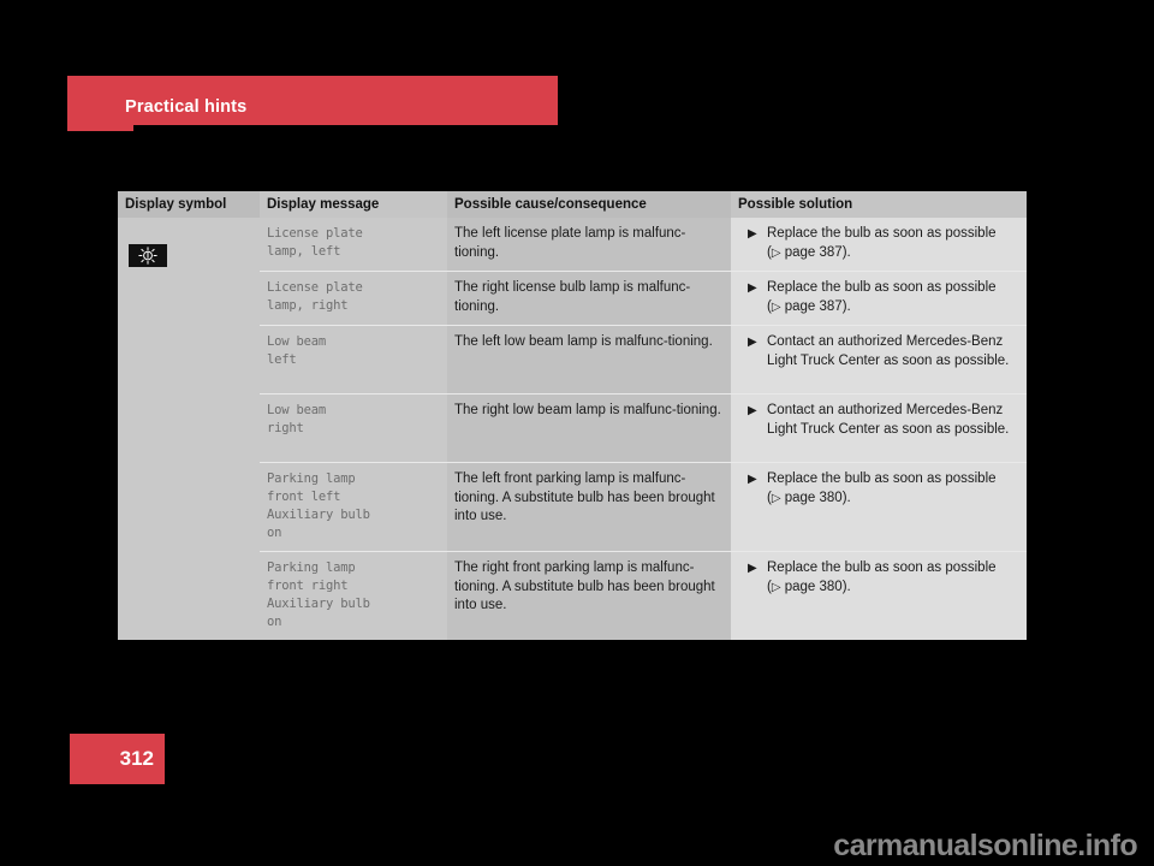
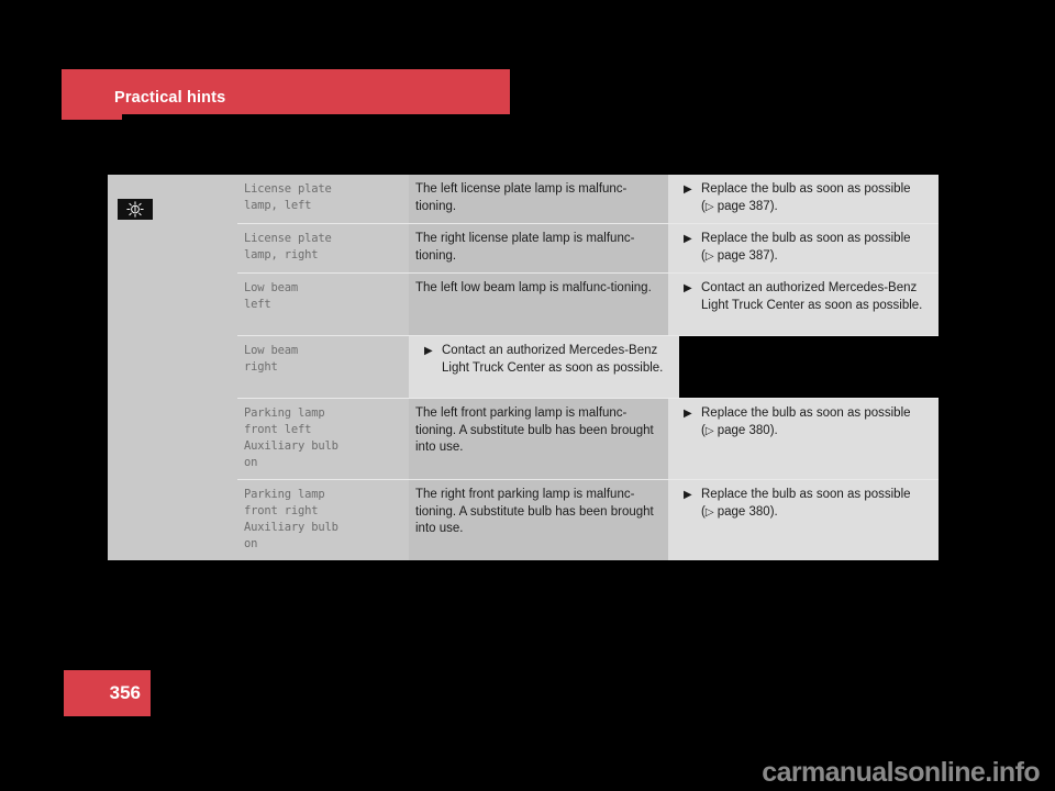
  Practical hints
- Display symbol
- Display message
- Possible cause/consequence
- Possible solution
  License plate
  lamp, left
  The left license plate lamp is malfunc-tioning.
  ▶
  Replace the bulb as soon as possible (▷ page 387).
  License plate
  lamp, right
- The right license bulb lamp is malfunc-tioning.
+ The right license plate lamp is malfunc-tioning.
  ▶
  Replace the bulb as soon as possible (▷ page 387).
  Low beam
  left
  The left low beam lamp is malfunc-tioning.
  ▶
  Contact an authorized Mercedes-Benz Light Truck Center as soon as possible.
  Low beam
  right
- The right low beam lamp is malfunc-tioning.
  ▶
  Contact an authorized Mercedes-Benz Light Truck Center as soon as possible.
  Parking lamp
  front left
  Auxiliary bulb
  on
  The left front parking lamp is malfunc-tioning. A substitute bulb has been brought into use.
  ▶
  Replace the bulb as soon as possible (▷ page 380).
  Parking lamp
  front right
  Auxiliary bulb
  on
  The right front parking lamp is malfunc-tioning. A substitute bulb has been brought into use.
  ▶
  Replace the bulb as soon as possible (▷ page 380).
- 312
+ 356
  carmanualsonline.info
